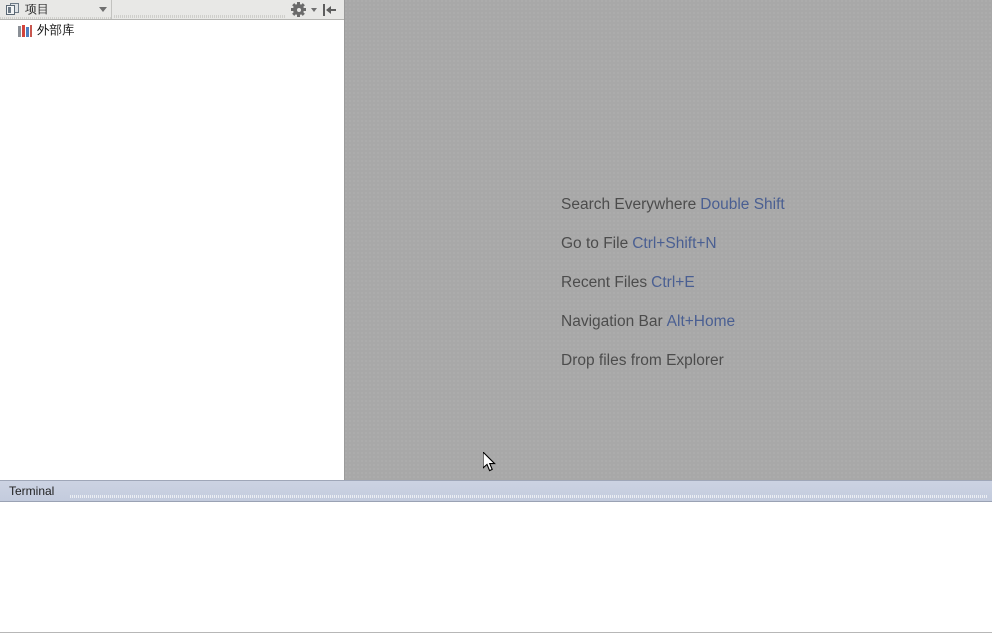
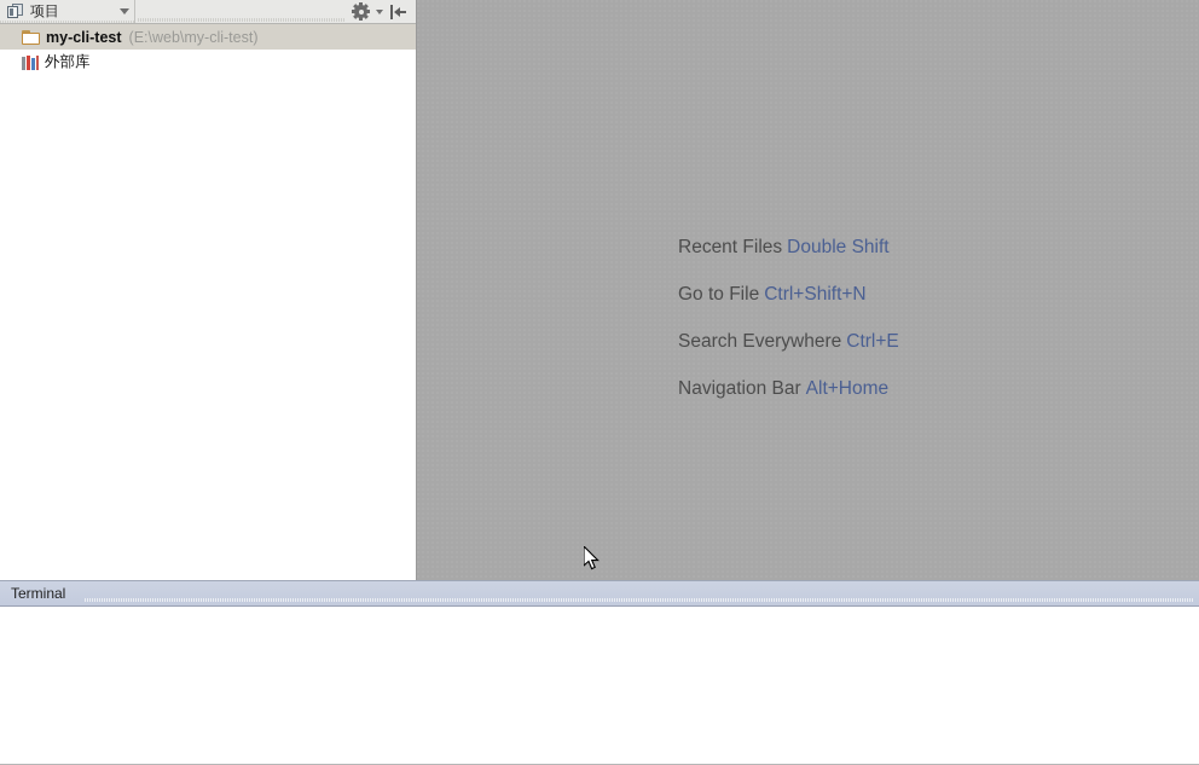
  项目
+ my-cli-test
+ (E:\web\my-cli-test)
  外部库
- Search Everywhere Double Shift
+ Recent Files Double Shift
  Go to File Ctrl+Shift+N
- Recent Files Ctrl+E
+ Search Everywhere Ctrl+E
  Navigation Bar Alt+Home
- Drop files from Explorer
  Terminal
